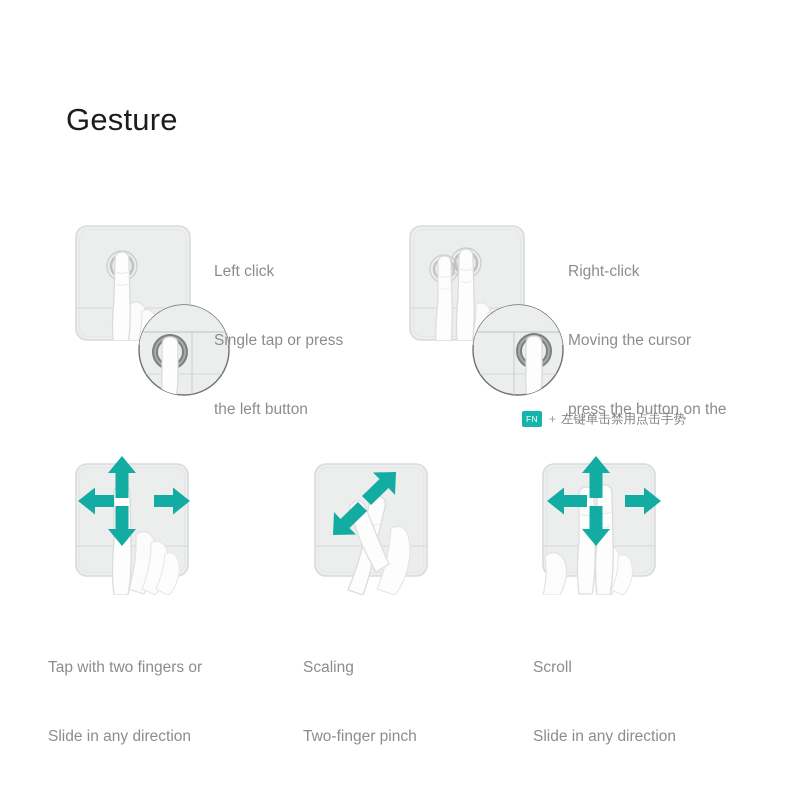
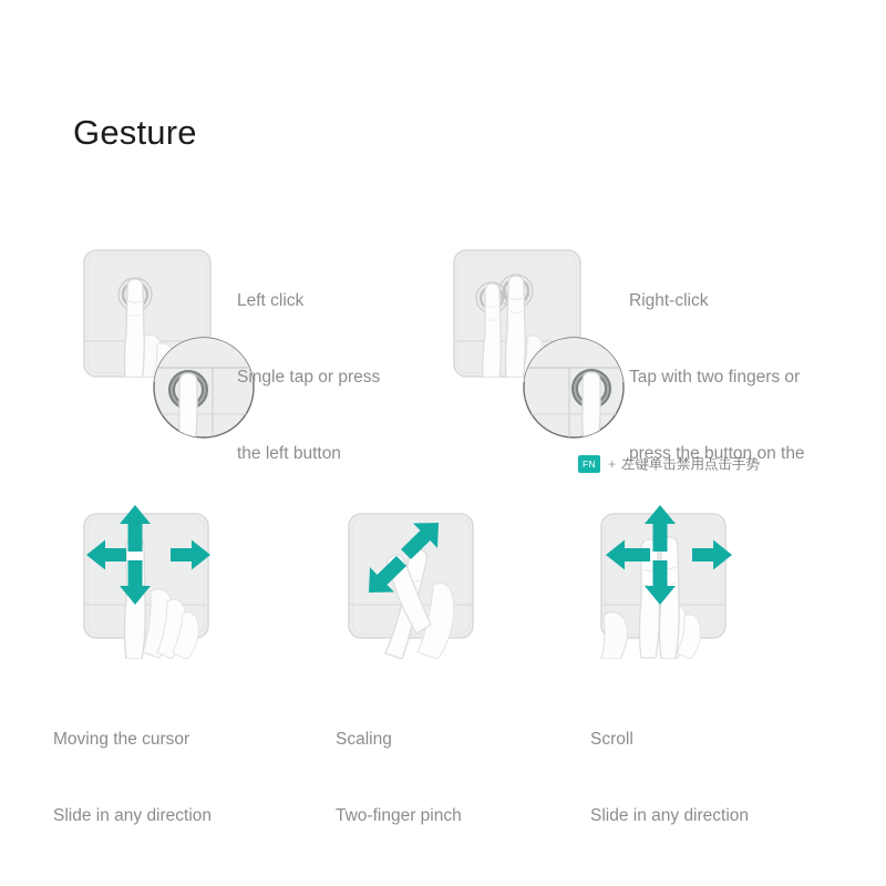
  Gesture
  Left click
  Single tap or press
  the left button
  Right-click
- Moving the cursor
+ Tap with two fingers or
  press the button on the
  FN
  +
  左键单击禁用点击手势
- Tap with two fingers or
+ Moving the cursor
  Slide in any direction
  Scaling
  Two-finger pinch
  Scroll
  Slide in any direction
